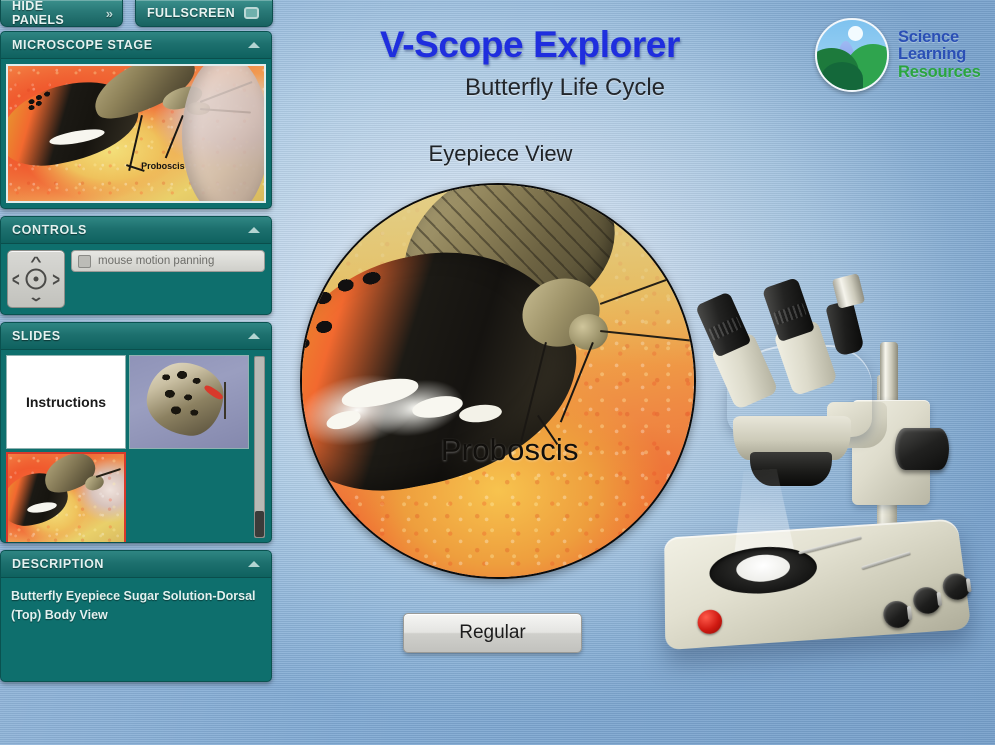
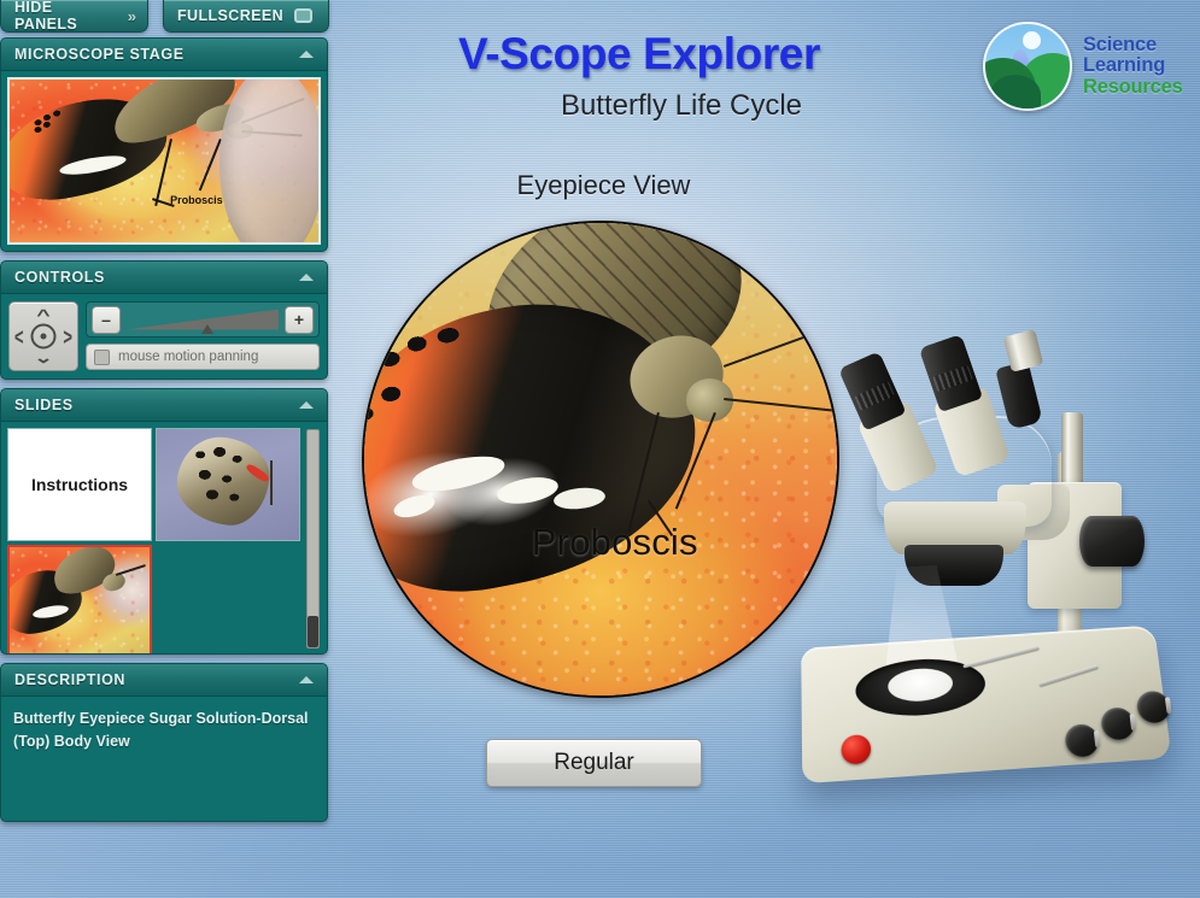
  HIDE PANELS
  »
  FULLSCREEN
  MICROSCOPE STAGE
  Proboscis
  CONTROLS
  ^
  ⌄
  <
  >
+ –
+ +
  mouse motion panning
  SLIDES
  Instructions
  DESCRIPTION
  Butterfly Eyepiece Sugar Solution-Dorsal (Top) Body View
  V-Scope Explorer
  Butterfly Life Cycle
  Science
  Learning
  Resources
  Eyepiece View
  Proboscis
  Regular
